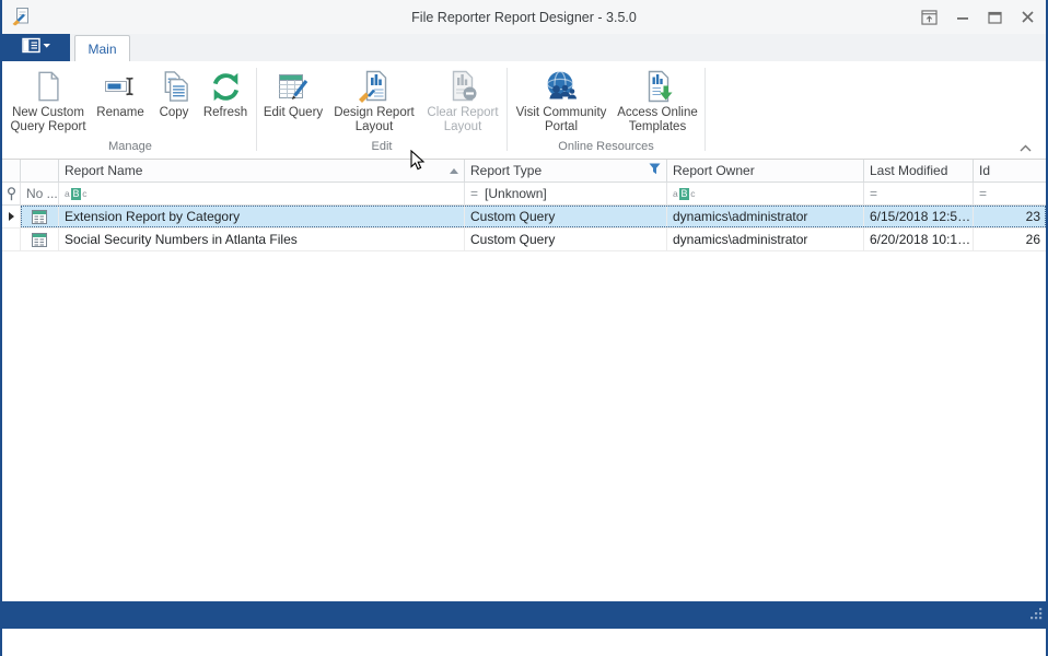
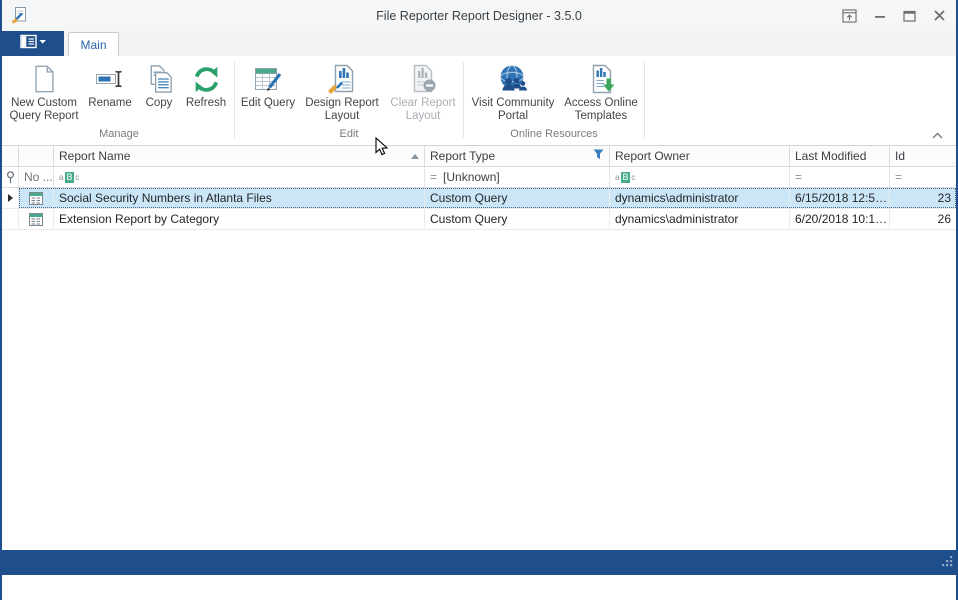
  File Reporter Report Designer - 3.5.0
  Main
  New Custom Query Report
  Rename
  Copy
  Refresh
  Manage
  Edit Query
  Design Report Layout
  Clear Report Layout
  Edit
  Visit Community Portal
  Access Online Templates
  Online Resources
  Report Name
  Report Type
  Report Owner
  Last Modified
  Id
  No ...
  a
  B
  c
  =
  [Unknown]
  a
  B
  c
  =
  =
- Extension Report by Category
+ Social Security Numbers in Atlanta Files
  Custom Query
  dynamics\administrator
  6/15/2018 12:5…
  23
- Social Security Numbers in Atlanta Files
+ Extension Report by Category
  Custom Query
  dynamics\administrator
  6/20/2018 10:1…
  26
